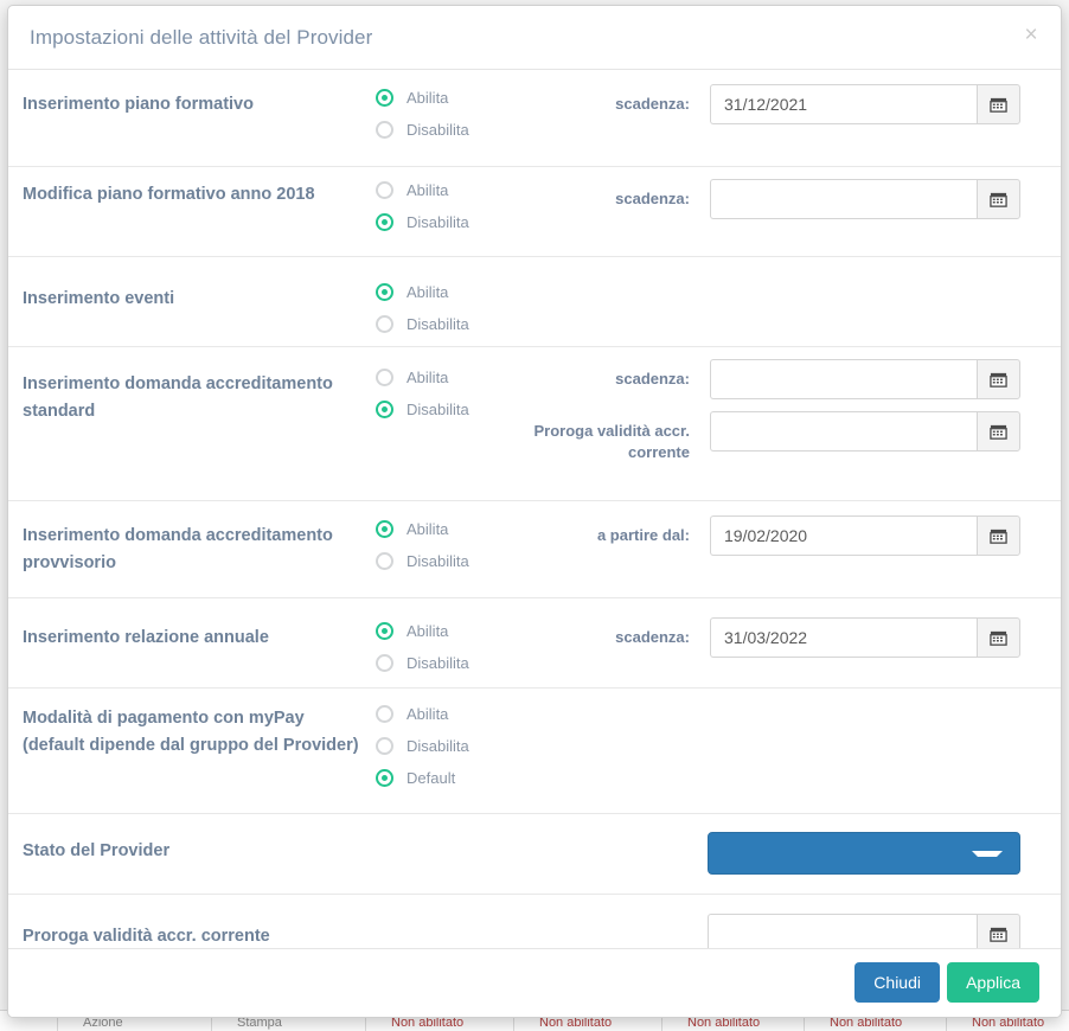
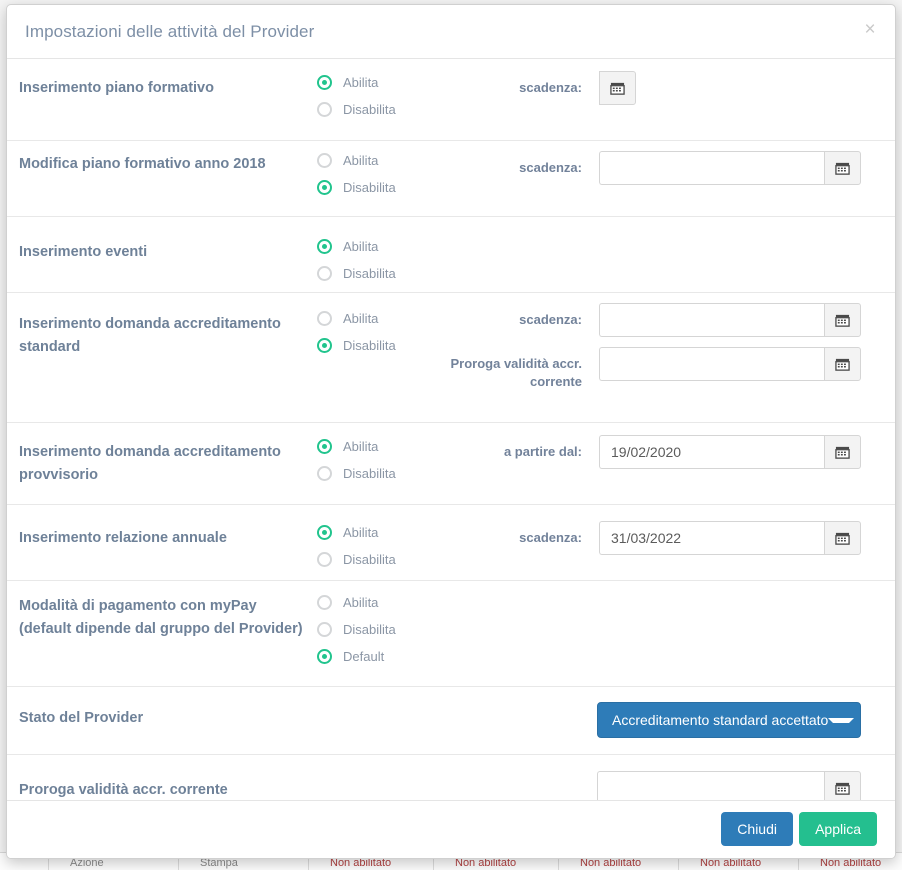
  Azione
  Stampa
  Non abilitato
  Non abilitato
  Non abilitato
  Non abilitato
  Non abilitato
  Impostazioni delle attività del Provider
  ×
  Inserimento piano formativo
  Abilita
  Disabilita
  scadenza:
- 31/12/2021
  Modifica piano formativo anno 2018
  Abilita
  Disabilita
  scadenza:
  Inserimento eventi
  Abilita
  Disabilita
  Inserimento domanda accreditamento standard
  Abilita
  Disabilita
  scadenza:
  Proroga validità accr. corrente
  Inserimento domanda accreditamento provvisorio
  Abilita
  Disabilita
  a partire dal:
  19/02/2020
  Inserimento relazione annuale
  Abilita
  Disabilita
  scadenza:
  31/03/2022
  Modalità di pagamento con myPay (default dipende dal gruppo del Provider)
  Abilita
  Disabilita
  Default
  Stato del Provider
+ Accreditamento standard accettato
  Proroga validità accr. corrente
  Chiudi
  Applica
